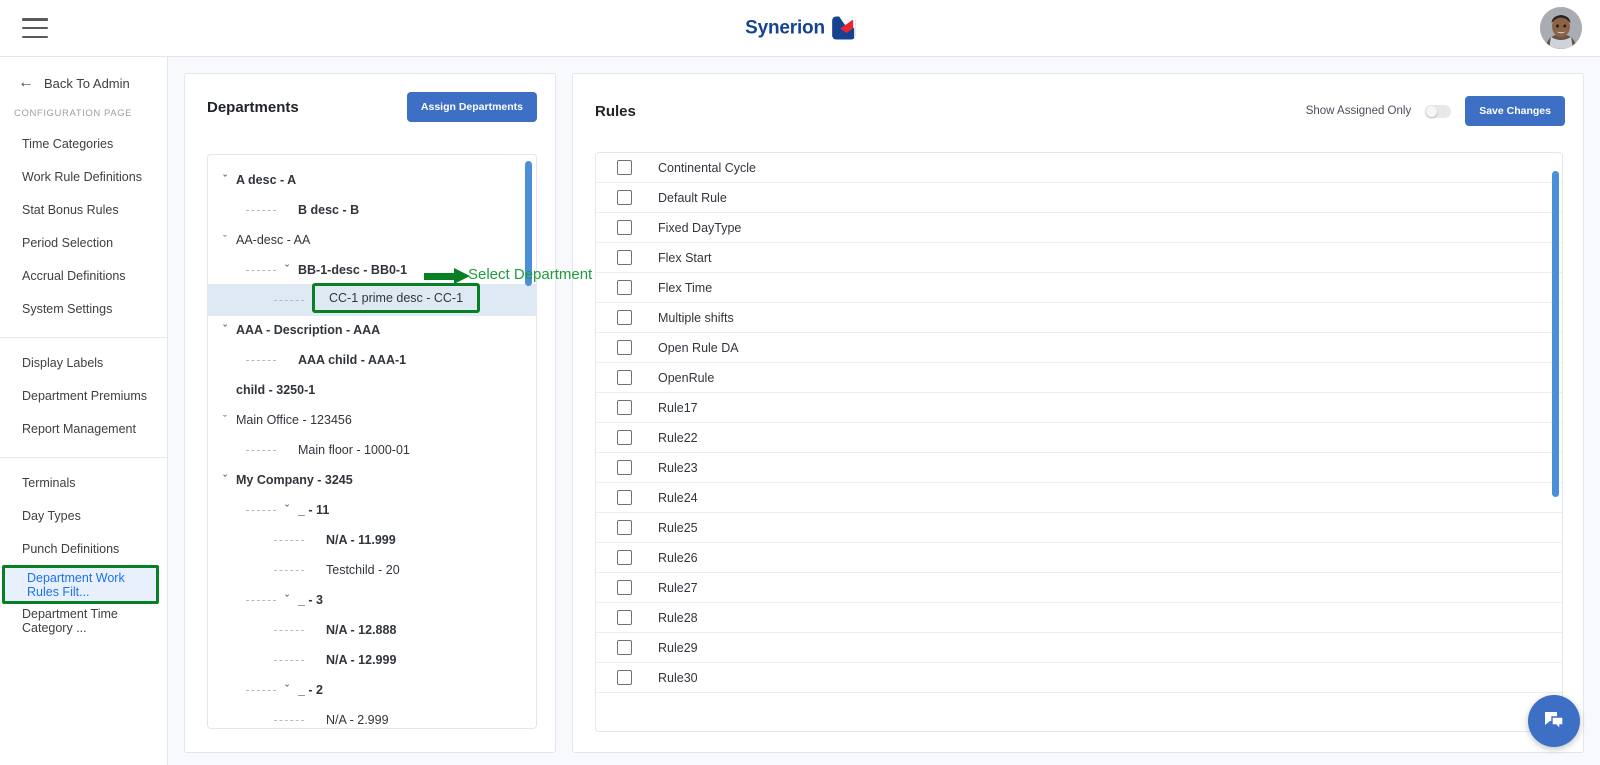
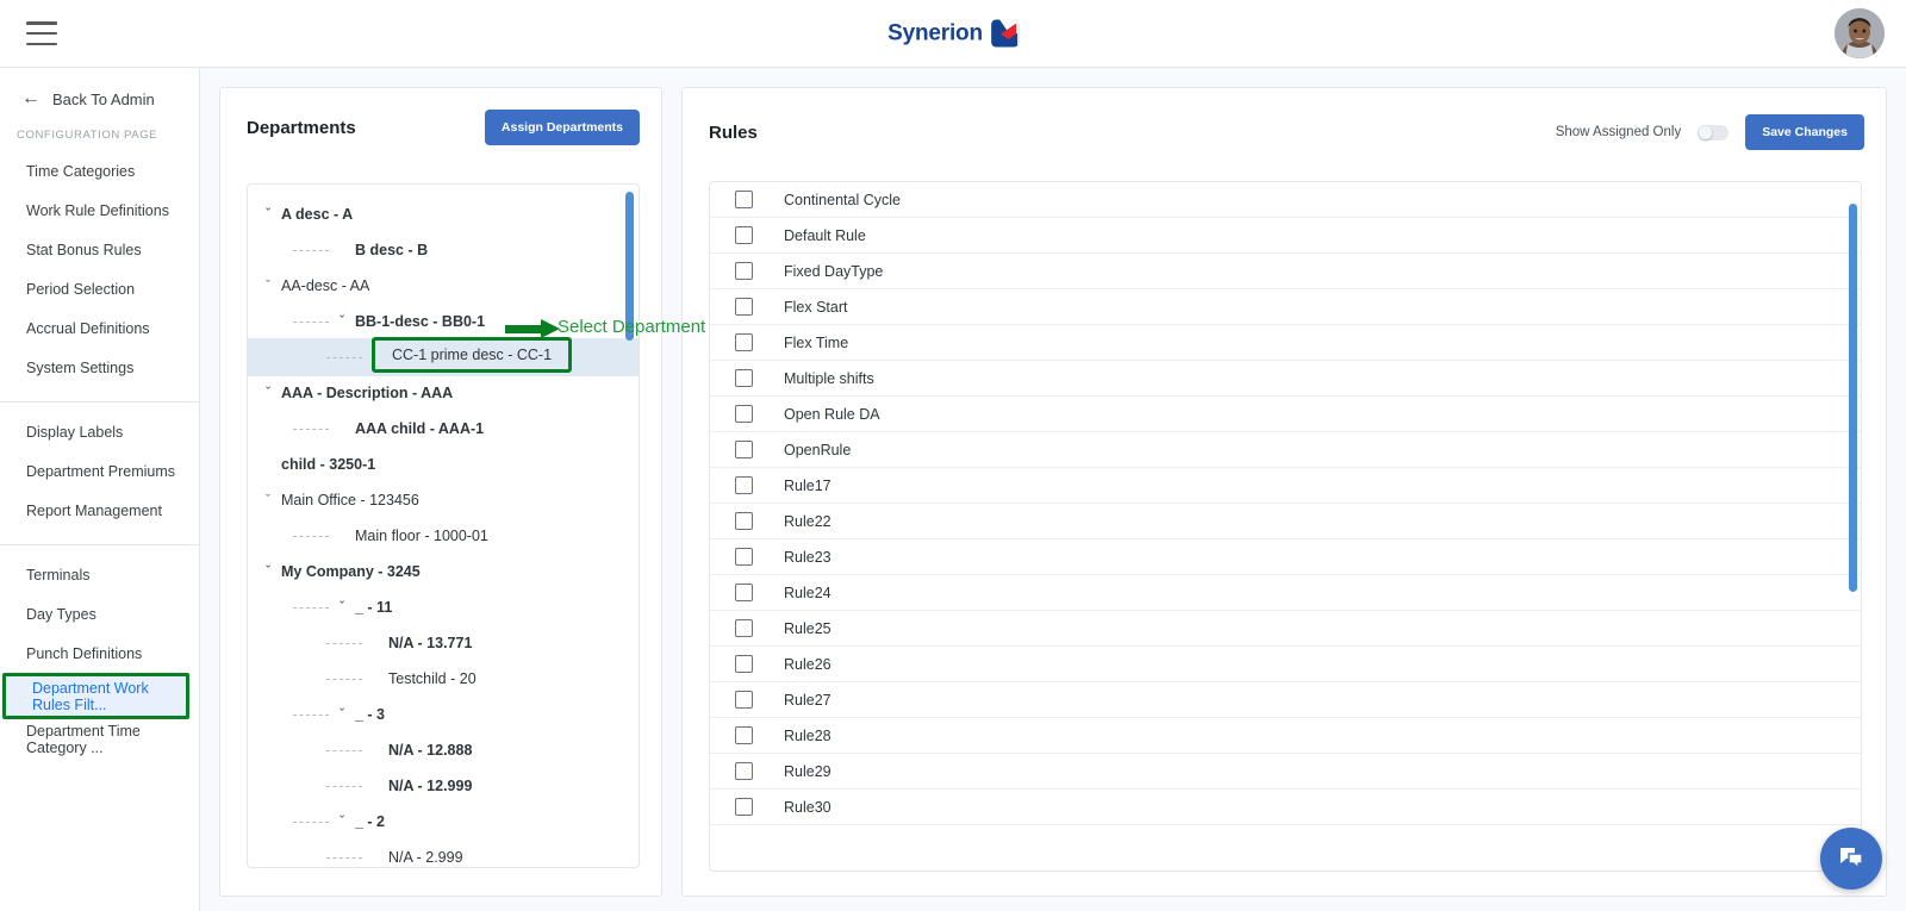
  Synerion
  ←
  Back To Admin
  CONFIGURATION PAGE
  Time Categories
  Work Rule Definitions
  Stat Bonus Rules
  Period Selection
  Accrual Definitions
  System Settings
  Display Labels
  Department Premiums
  Report Management
  Terminals
  Day Types
  Punch Definitions
  Department Work Rules Filt...
  Department Time Category ...
  Departments
  Assign Departments
  ˇ
  A desc - A
  B desc - B
  ˇ
  AA-desc - AA
  ˇ
  BB-1-desc - BB0-1
  CC-1 prime desc - CC-1
  ˇ
  AAA - Description - AAA
  AAA child - AAA-1
  child - 3250-1
  ˇ
  Main Office - 123456
  Main floor - 1000-01
  ˇ
  My Company - 3245
  ˇ
  _ - 11
- N/A - 11.999
+ N/A - 13.771
  Testchild - 20
  ˇ
  _ - 3
  N/A - 12.888
  N/A - 12.999
  ˇ
  _ - 2
  N/A - 2.999
  Rules
  Show Assigned Only
  Save Changes
  Continental Cycle
  Default Rule
  Fixed DayType
  Flex Start
  Flex Time
  Multiple shifts
  Open Rule DA
  OpenRule
  Rule17
  Rule22
  Rule23
  Rule24
  Rule25
  Rule26
  Rule27
  Rule28
  Rule29
  Rule30
  Select Department
